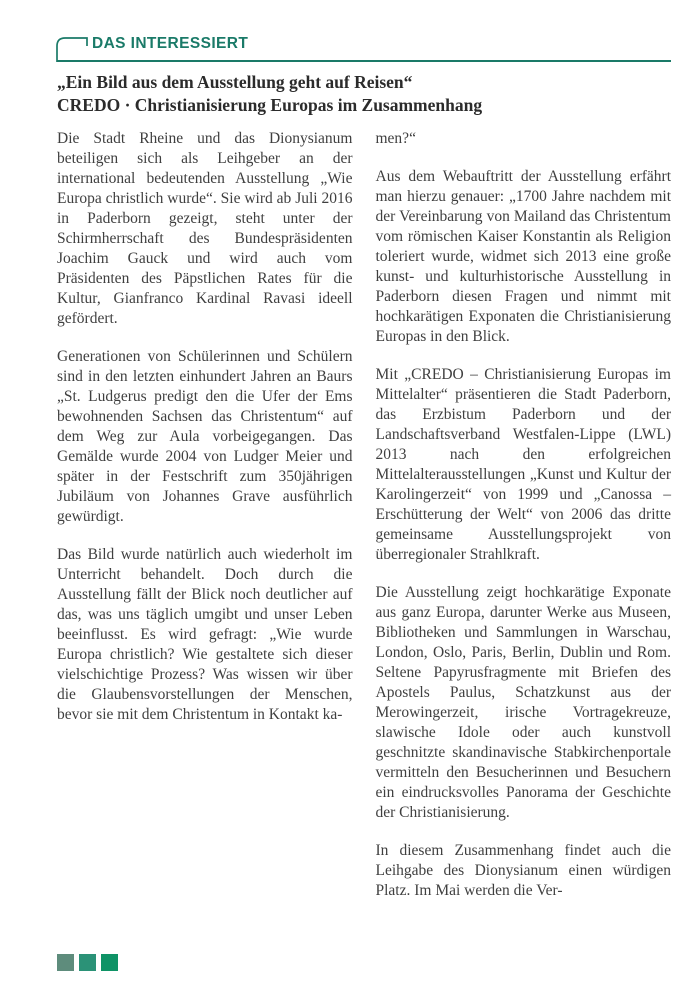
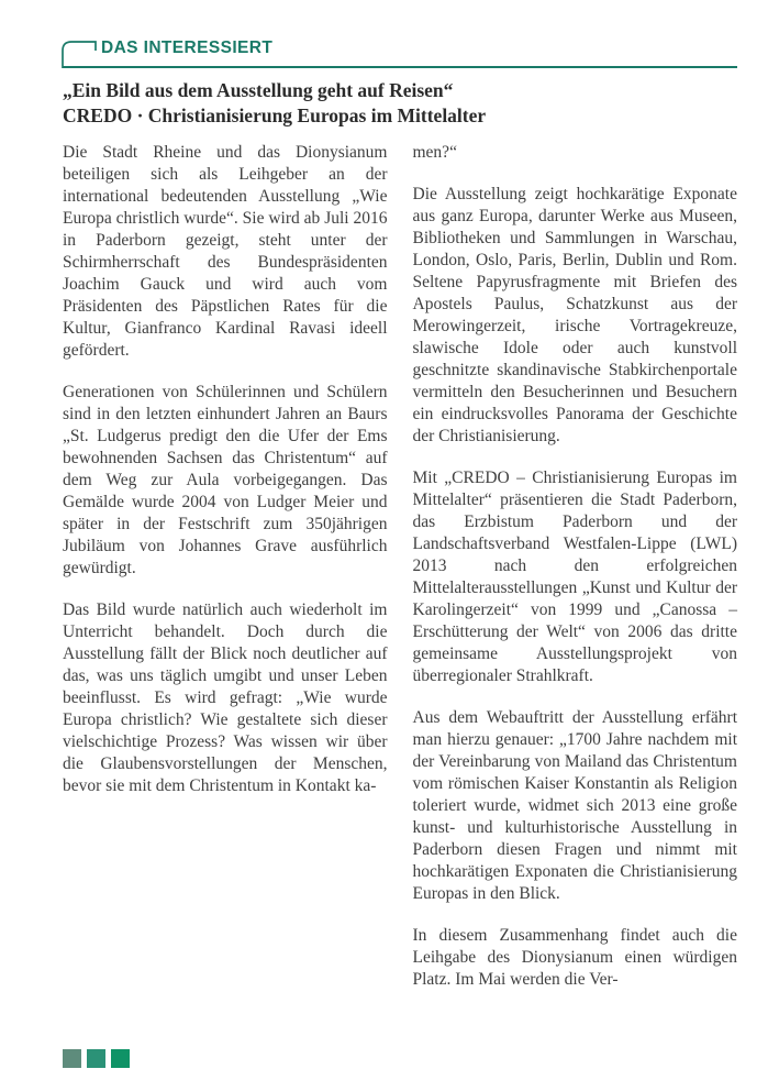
  DAS INTERESSIERT
  „Ein Bild aus dem Ausstellung geht auf Reisen“
- CREDO · Christianisierung Europas im Zusammenhang
+ CREDO · Christianisierung Europas im Mittelalter
  Die Stadt Rheine und das Dionysianum beteiligen sich als Leihgeber an der international bedeutenden Ausstellung „Wie Europa christlich wurde“. Sie wird ab Juli 2016 in Paderborn gezeigt, steht unter der Schirmherrschaft des Bundespräsidenten Joachim Gauck und wird auch vom Präsidenten des Päpstlichen Rates für die Kultur, Gianfranco Kardinal Ravasi ideell gefördert.
  Generationen von Schülerinnen und Schülern sind in den letzten einhundert Jahren an Baurs „St. Ludgerus predigt den die Ufer der Ems bewohnenden Sachsen das Christentum“ auf dem Weg zur Aula vorbeigegangen. Das Gemälde wurde 2004 von Ludger Meier und später in der Festschrift zum 350jährigen Jubiläum von Johannes Grave ausführlich gewürdigt.
  Das Bild wurde natürlich auch wiederholt im Unterricht behandelt. Doch durch die Ausstellung fällt der Blick noch deutlicher auf das, was uns täglich umgibt und unser Leben beeinflusst. Es wird gefragt: „Wie wurde Europa christlich? Wie gestaltete sich dieser vielschichtige Prozess? Was wissen wir über die Glaubensvorstellungen der Menschen, bevor sie mit dem Christentum in Kontakt ka-
  men?“
- Aus dem Webauftritt der Ausstellung erfährt man hierzu genauer: „1700 Jahre nachdem mit der Vereinbarung von Mailand das Christentum vom römischen Kaiser Konstantin als Religion toleriert wurde, widmet sich 2013 eine große kunst- und kulturhistorische Ausstellung in Paderborn diesen Fragen und nimmt mit hochkarätigen Exponaten die Christianisierung Europas in den Blick.
+ Die Ausstellung zeigt hochkarätige Exponate aus ganz Europa, darunter Werke aus Museen, Bibliotheken und Sammlungen in Warschau, London, Oslo, Paris, Berlin, Dublin und Rom. Seltene Papyrusfragmente mit Briefen des Apostels Paulus, Schatzkunst aus der Merowingerzeit, irische Vortragekreuze, slawische Idole oder auch kunstvoll geschnitzte skandinavische Stabkirchenportale vermitteln den Besucherinnen und Besuchern ein eindrucksvolles Panorama der Geschichte der Christianisierung.
  Mit „CREDO – Christianisierung Europas im Mittelalter“ präsentieren die Stadt Paderborn, das Erzbistum Paderborn und der Landschaftsverband Westfalen-Lippe (LWL) 2013 nach den erfolgreichen Mittelalterausstellungen „Kunst und Kultur der Karolingerzeit“ von 1999 und „Canossa – Erschütterung der Welt“ von 2006 das dritte gemeinsame Ausstellungsprojekt von überregionaler Strahlkraft.
- Die Ausstellung zeigt hochkarätige Exponate aus ganz Europa, darunter Werke aus Museen, Bibliotheken und Sammlungen in Warschau, London, Oslo, Paris, Berlin, Dublin und Rom. Seltene Papyrusfragmente mit Briefen des Apostels Paulus, Schatzkunst aus der Merowingerzeit, irische Vortragekreuze, slawische Idole oder auch kunstvoll geschnitzte skandinavische Stabkirchenportale vermitteln den Besucherinnen und Besuchern ein eindrucksvolles Panorama der Geschichte der Christianisierung.
+ Aus dem Webauftritt der Ausstellung erfährt man hierzu genauer: „1700 Jahre nachdem mit der Vereinbarung von Mailand das Christentum vom römischen Kaiser Konstantin als Religion toleriert wurde, widmet sich 2013 eine große kunst- und kulturhistorische Ausstellung in Paderborn diesen Fragen und nimmt mit hochkarätigen Exponaten die Christianisierung Europas in den Blick.
  In diesem Zusammenhang findet auch die Leihgabe des Dionysianum einen würdigen Platz. Im Mai werden die Ver-
